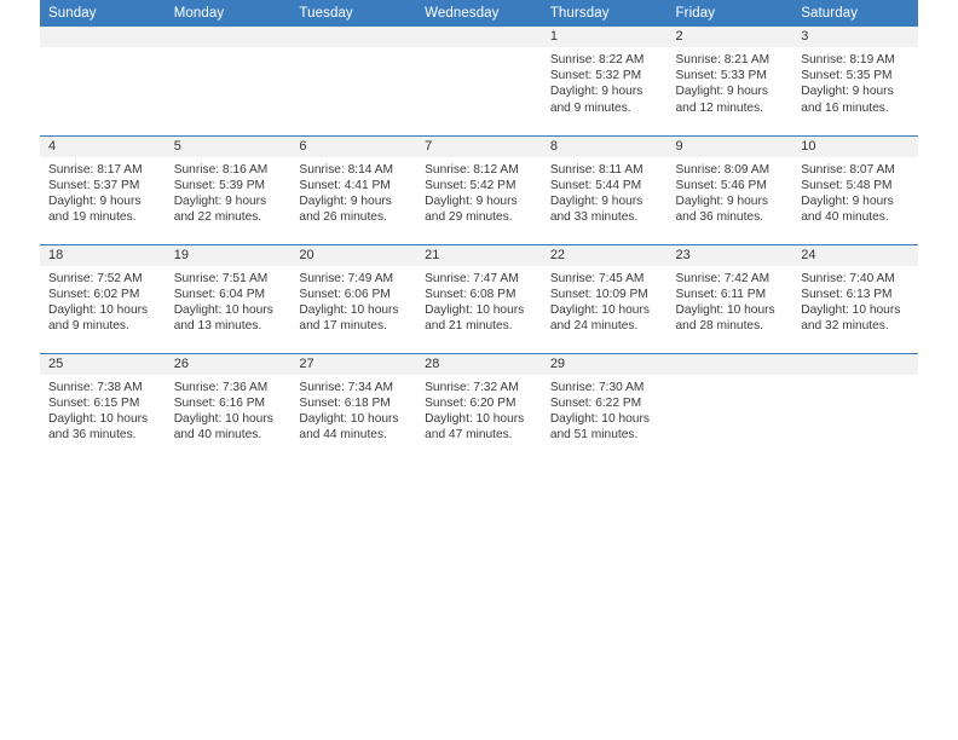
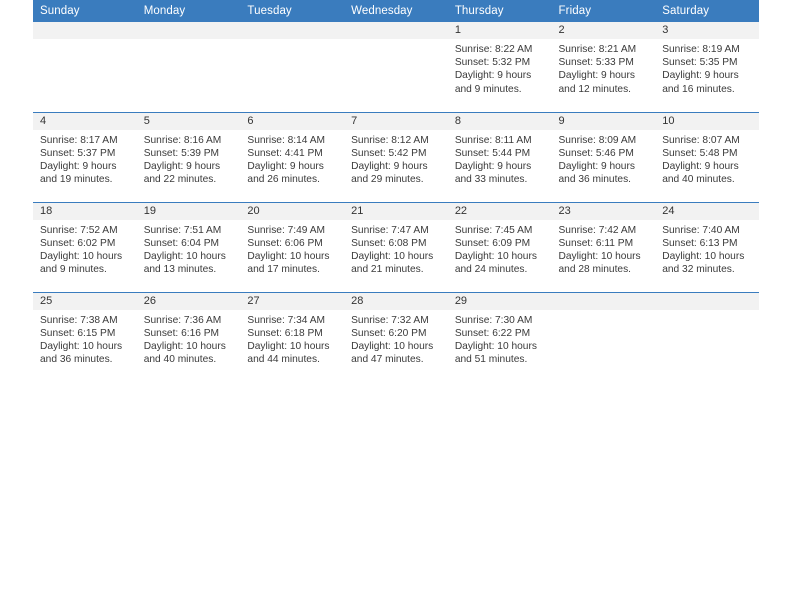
  Sunday	Monday	Tuesday	Wednesday	Thursday	Friday	Saturday
  				1Sunrise: 8:22 AMSunset: 5:32 PMDaylight: 9 hoursand 9 minutes.	2Sunrise: 8:21 AMSunset: 5:33 PMDaylight: 9 hoursand 12 minutes.	3Sunrise: 8:19 AMSunset: 5:35 PMDaylight: 9 hoursand 16 minutes.
  4Sunrise: 8:17 AMSunset: 5:37 PMDaylight: 9 hoursand 19 minutes.	5Sunrise: 8:16 AMSunset: 5:39 PMDaylight: 9 hoursand 22 minutes.	6Sunrise: 8:14 AMSunset: 4:41 PMDaylight: 9 hoursand 26 minutes.	7Sunrise: 8:12 AMSunset: 5:42 PMDaylight: 9 hoursand 29 minutes.	8Sunrise: 8:11 AMSunset: 5:44 PMDaylight: 9 hoursand 33 minutes.	9Sunrise: 8:09 AMSunset: 5:46 PMDaylight: 9 hoursand 36 minutes.	10Sunrise: 8:07 AMSunset: 5:48 PMDaylight: 9 hoursand 40 minutes.
- 18Sunrise: 7:52 AMSunset: 6:02 PMDaylight: 10 hoursand 9 minutes.	19Sunrise: 7:51 AMSunset: 6:04 PMDaylight: 10 hoursand 13 minutes.	20Sunrise: 7:49 AMSunset: 6:06 PMDaylight: 10 hoursand 17 minutes.	21Sunrise: 7:47 AMSunset: 6:08 PMDaylight: 10 hoursand 21 minutes.	22Sunrise: 7:45 AMSunset: 10:09 PMDaylight: 10 hoursand 24 minutes.	23Sunrise: 7:42 AMSunset: 6:11 PMDaylight: 10 hoursand 28 minutes.	24Sunrise: 7:40 AMSunset: 6:13 PMDaylight: 10 hoursand 32 minutes.
+ 18Sunrise: 7:52 AMSunset: 6:02 PMDaylight: 10 hoursand 9 minutes.	19Sunrise: 7:51 AMSunset: 6:04 PMDaylight: 10 hoursand 13 minutes.	20Sunrise: 7:49 AMSunset: 6:06 PMDaylight: 10 hoursand 17 minutes.	21Sunrise: 7:47 AMSunset: 6:08 PMDaylight: 10 hoursand 21 minutes.	22Sunrise: 7:45 AMSunset: 6:09 PMDaylight: 10 hoursand 24 minutes.	23Sunrise: 7:42 AMSunset: 6:11 PMDaylight: 10 hoursand 28 minutes.	24Sunrise: 7:40 AMSunset: 6:13 PMDaylight: 10 hoursand 32 minutes.
  25Sunrise: 7:38 AMSunset: 6:15 PMDaylight: 10 hoursand 36 minutes.	26Sunrise: 7:36 AMSunset: 6:16 PMDaylight: 10 hoursand 40 minutes.	27Sunrise: 7:34 AMSunset: 6:18 PMDaylight: 10 hoursand 44 minutes.	28Sunrise: 7:32 AMSunset: 6:20 PMDaylight: 10 hoursand 47 minutes.	29Sunrise: 7:30 AMSunset: 6:22 PMDaylight: 10 hoursand 51 minutes.
